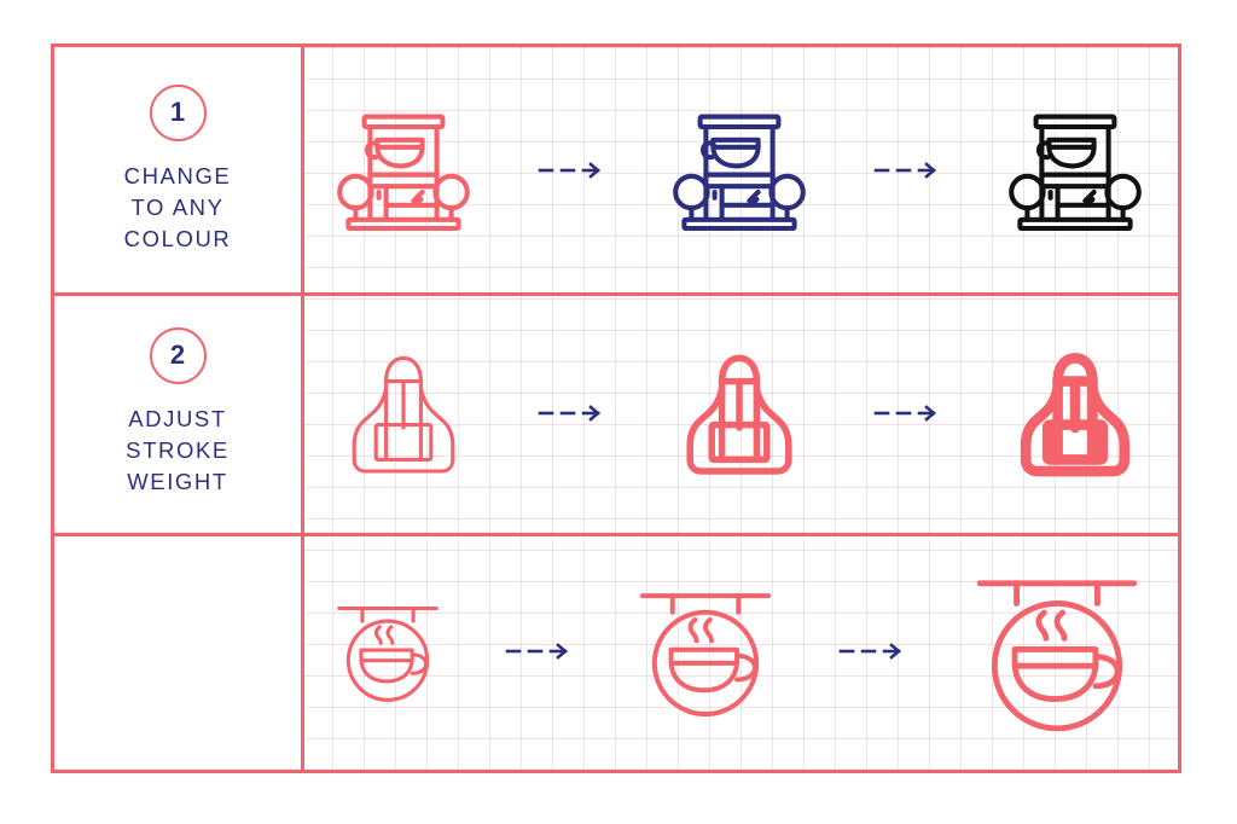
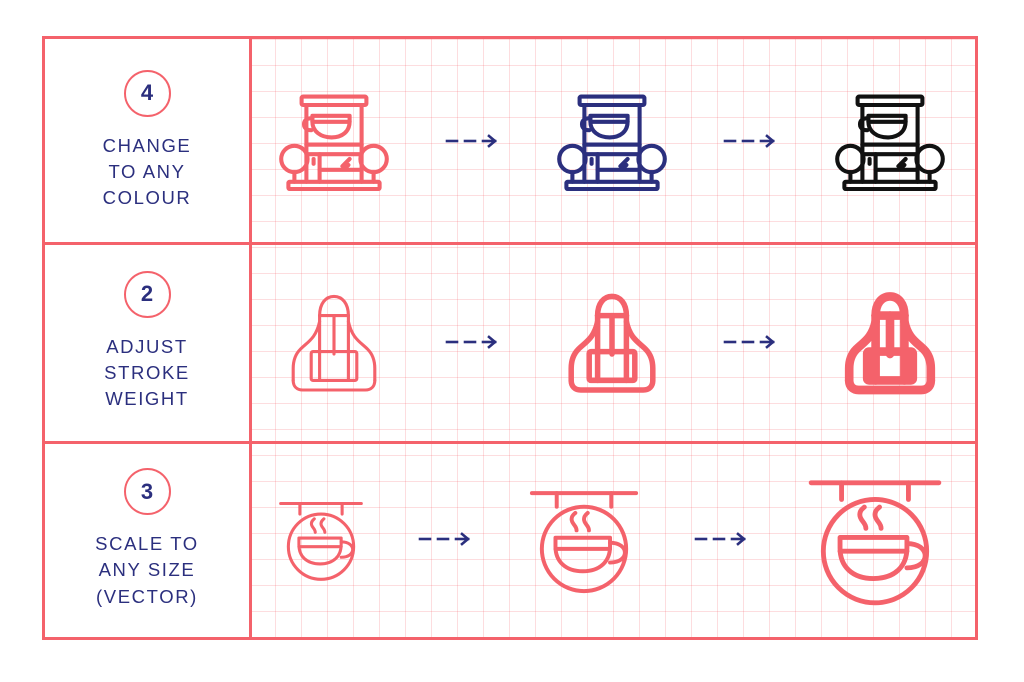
- 1
+ 4
  CHANGE
  TO ANY
  COLOUR
  2
  ADJUST
  STROKE
  WEIGHT
+ 3
+ SCALE TO
+ ANY SIZE
+ (VECTOR)
